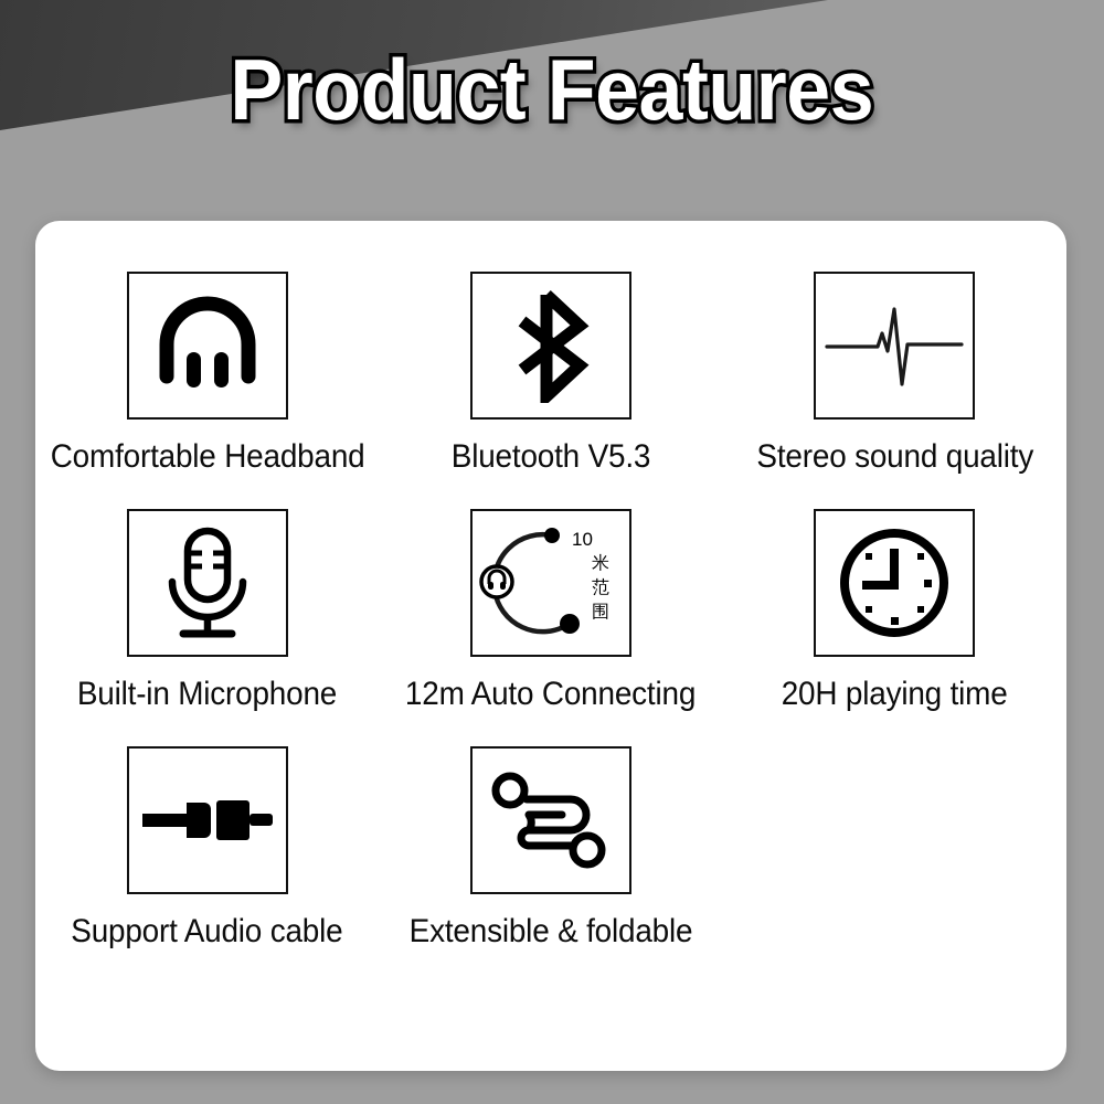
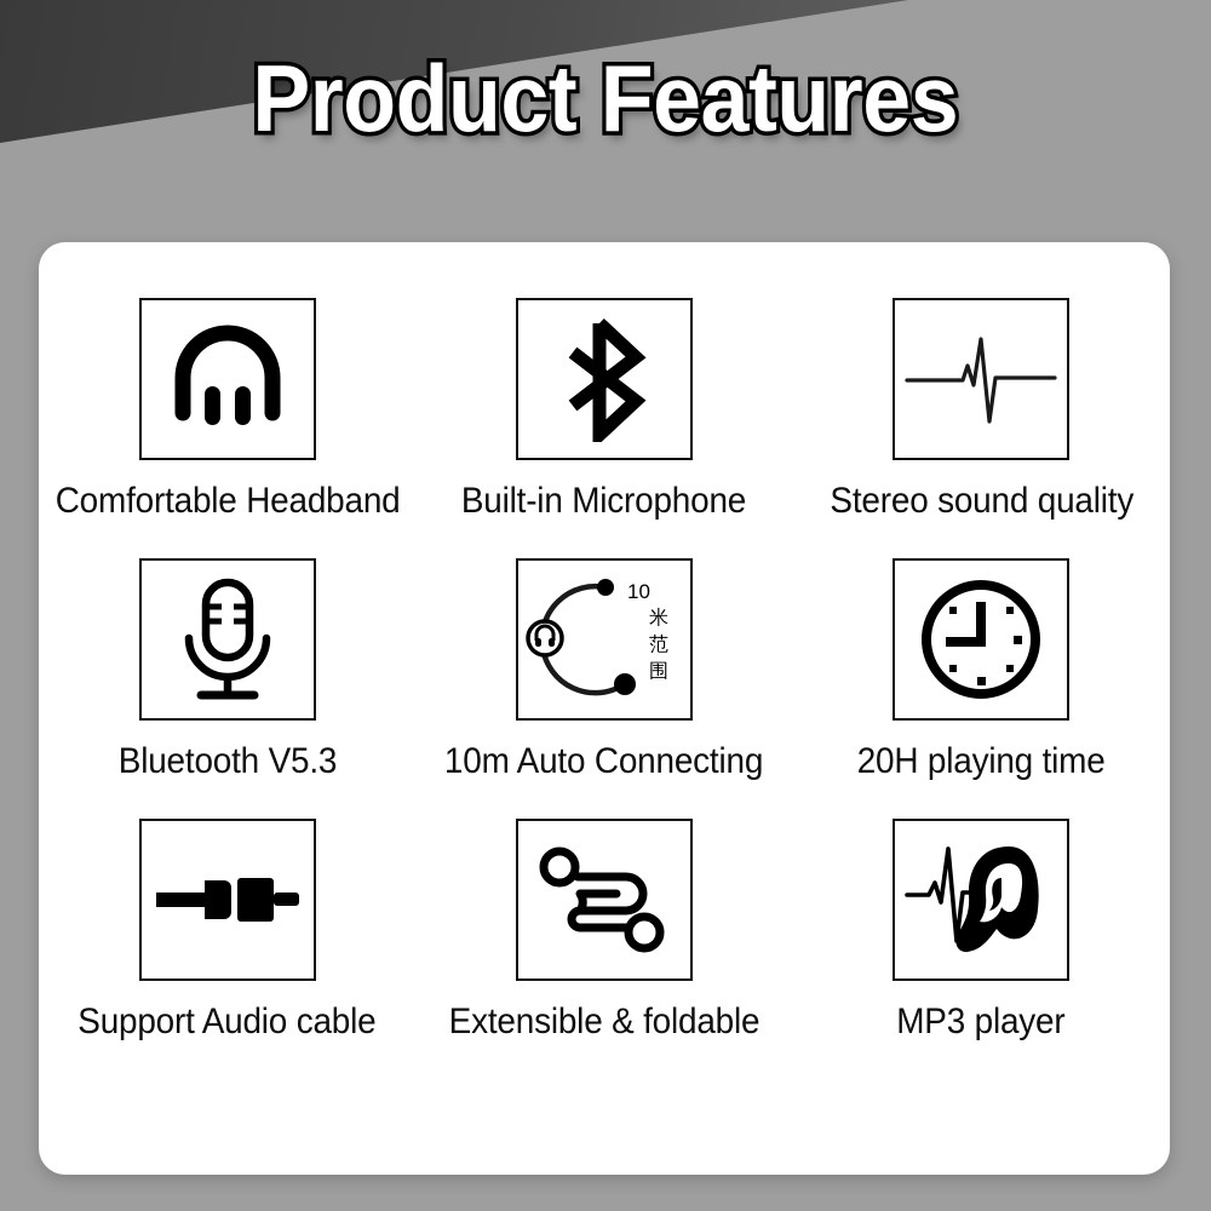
  Product Features
  Comfortable Headband
- Bluetooth V5.3
+ Built-in Microphone
  Stereo sound quality
- Built-in Microphone
+ Bluetooth V5.3
  10
  米
  范
  围
- 12m Auto Connecting
+ 10m Auto Connecting
  20H playing time
  Support Audio cable
  Extensible & foldable
+ MP3 player
